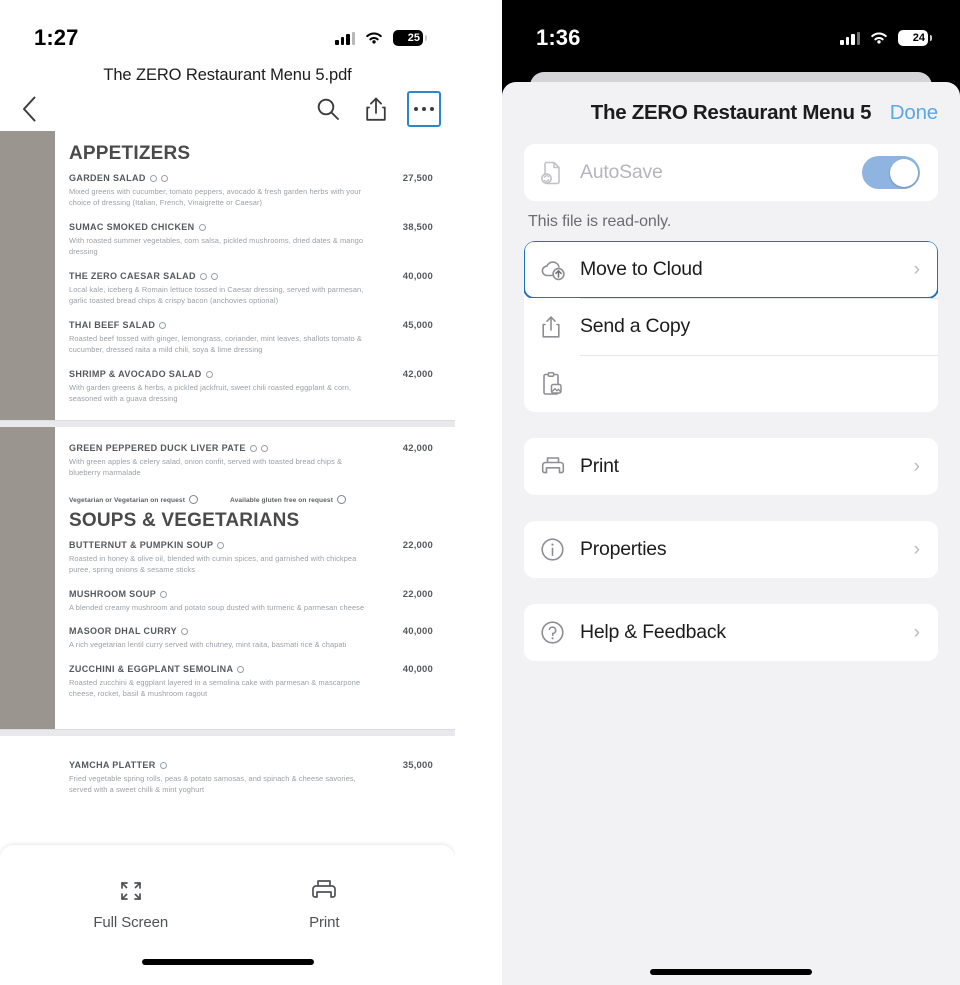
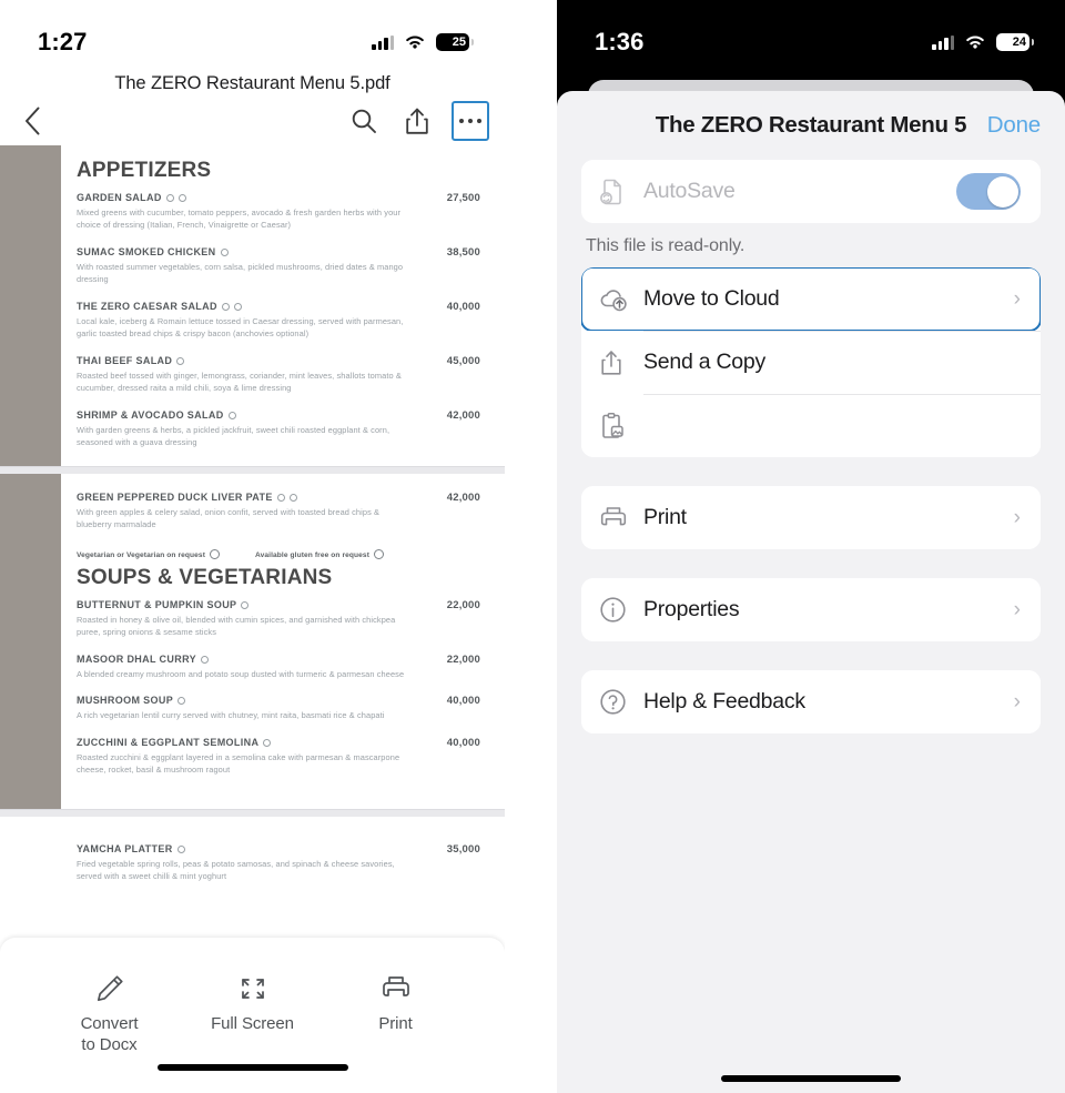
  1:27
  25
  The ZERO Restaurant Menu 5.pdf
  APPETIZERS
  GARDEN SALAD
  27,500
  Mixed greens with cucumber, tomato peppers, avocado & fresh garden herbs with your choice of dressing (Italian, French, Vinaigrette or Caesar)
  SUMAC SMOKED CHICKEN
  38,500
  With roasted summer vegetables, corn salsa, pickled mushrooms, dried dates & mango dressing
  THE ZERO CAESAR SALAD
  40,000
  Local kale, iceberg & Romain lettuce tossed in Caesar dressing, served with parmesan, garlic toasted bread chips & crispy bacon (anchovies optional)
  THAI BEEF SALAD
  45,000
  Roasted beef tossed with ginger, lemongrass, coriander, mint leaves, shallots tomato & cucumber, dressed raita a mild chili, soya & lime dressing
  SHRIMP & AVOCADO SALAD
  42,000
  With garden greens & herbs, a pickled jackfruit, sweet chili roasted eggplant & corn, seasoned with a guava dressing
  GREEN PEPPERED DUCK LIVER PATE
  42,000
  With green apples & celery salad, onion confit, served with toasted bread chips & blueberry marmalade
  SOUPS & VEGETARIANS
  BUTTERNUT & PUMPKIN SOUP
  22,000
  Roasted in honey & olive oil, blended with cumin spices, and garnished with chickpea puree, spring onions & sesame sticks
- MUSHROOM SOUP
+ MASOOR DHAL CURRY
  22,000
  A blended creamy mushroom and potato soup dusted with turmeric & parmesan cheese
- MASOOR DHAL CURRY
+ MUSHROOM SOUP
  40,000
  A rich vegetarian lentil curry served with chutney, mint raita, basmati rice & chapati
  ZUCCHINI & EGGPLANT SEMOLINA
  40,000
  Roasted zucchini & eggplant layered in a semolina cake with parmesan & mascarpone cheese, rocket, basil & mushroom ragout
  YAMCHA PLATTER
  35,000
  Fried vegetable spring rolls, peas & potato samosas, and spinach & cheese savories, served with a sweet chilli & mint yoghurt
+ Convert
+ to Docx
  Full Screen
  Print
  1:36
  24
  The ZERO Restaurant Menu 5
  Done
  AutoSave
  This file is read-only.
  Move to Cloud
  ›
  Send a Copy
  Print
  ›
  Properties
  ›
  Help & Feedback
  ›
